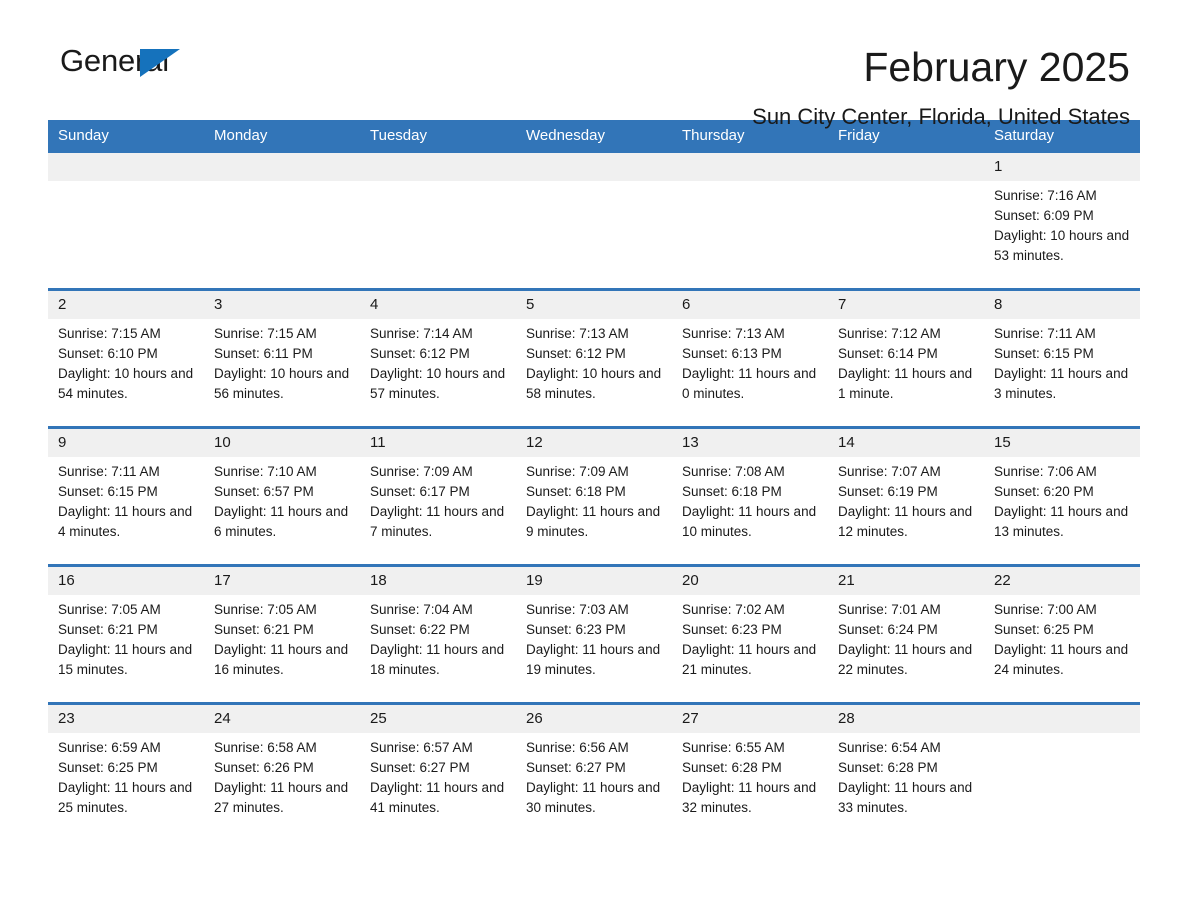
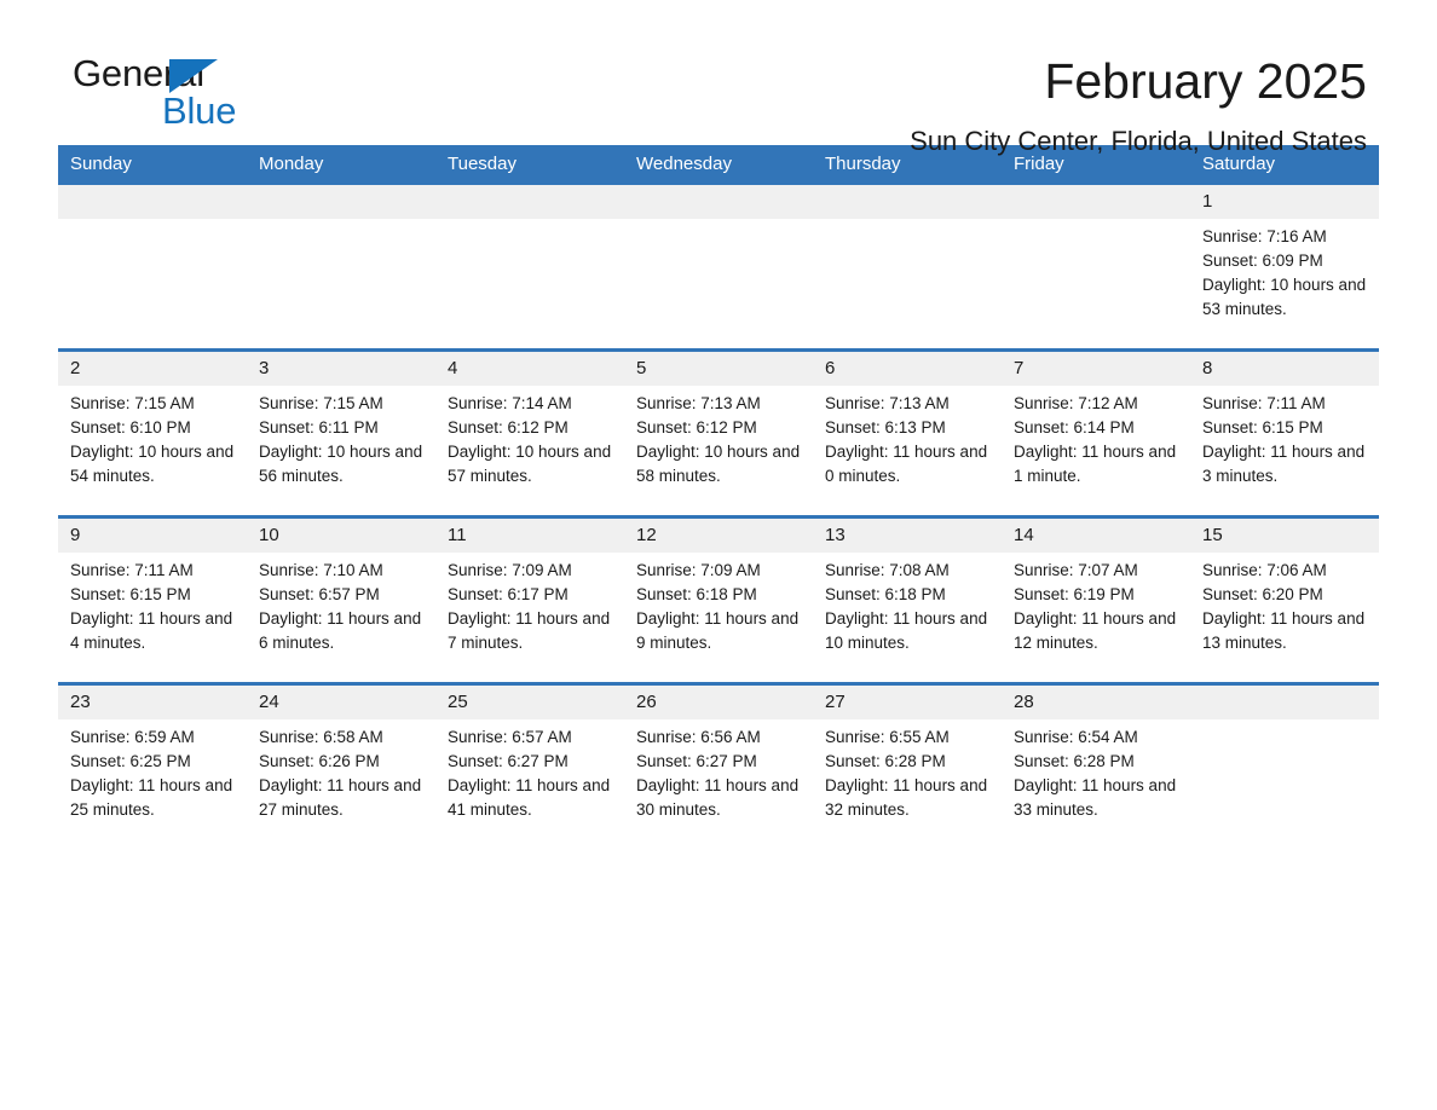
  General
+ Blue
  February 2025
  Sun City Center, Florida, United States
  Sunday	Monday	Tuesday	Wednesday	Thursday	Friday	Saturday
  						1Sunrise: 7:16 AMSunset: 6:09 PMDaylight: 10 hours and 53 minutes.
  2Sunrise: 7:15 AMSunset: 6:10 PMDaylight: 10 hours and 54 minutes.	3Sunrise: 7:15 AMSunset: 6:11 PMDaylight: 10 hours and 56 minutes.	4Sunrise: 7:14 AMSunset: 6:12 PMDaylight: 10 hours and 57 minutes.	5Sunrise: 7:13 AMSunset: 6:12 PMDaylight: 10 hours and 58 minutes.	6Sunrise: 7:13 AMSunset: 6:13 PMDaylight: 11 hours and 0 minutes.	7Sunrise: 7:12 AMSunset: 6:14 PMDaylight: 11 hours and 1 minute.	8Sunrise: 7:11 AMSunset: 6:15 PMDaylight: 11 hours and 3 minutes.
  9Sunrise: 7:11 AMSunset: 6:15 PMDaylight: 11 hours and 4 minutes.	10Sunrise: 7:10 AMSunset: 6:57 PMDaylight: 11 hours and 6 minutes.	11Sunrise: 7:09 AMSunset: 6:17 PMDaylight: 11 hours and 7 minutes.	12Sunrise: 7:09 AMSunset: 6:18 PMDaylight: 11 hours and 9 minutes.	13Sunrise: 7:08 AMSunset: 6:18 PMDaylight: 11 hours and 10 minutes.	14Sunrise: 7:07 AMSunset: 6:19 PMDaylight: 11 hours and 12 minutes.	15Sunrise: 7:06 AMSunset: 6:20 PMDaylight: 11 hours and 13 minutes.
- 16Sunrise: 7:05 AMSunset: 6:21 PMDaylight: 11 hours and 15 minutes.	17Sunrise: 7:05 AMSunset: 6:21 PMDaylight: 11 hours and 16 minutes.	18Sunrise: 7:04 AMSunset: 6:22 PMDaylight: 11 hours and 18 minutes.	19Sunrise: 7:03 AMSunset: 6:23 PMDaylight: 11 hours and 19 minutes.	20Sunrise: 7:02 AMSunset: 6:23 PMDaylight: 11 hours and 21 minutes.	21Sunrise: 7:01 AMSunset: 6:24 PMDaylight: 11 hours and 22 minutes.	22Sunrise: 7:00 AMSunset: 6:25 PMDaylight: 11 hours and 24 minutes.
  23Sunrise: 6:59 AMSunset: 6:25 PMDaylight: 11 hours and 25 minutes.	24Sunrise: 6:58 AMSunset: 6:26 PMDaylight: 11 hours and 27 minutes.	25Sunrise: 6:57 AMSunset: 6:27 PMDaylight: 11 hours and 41 minutes.	26Sunrise: 6:56 AMSunset: 6:27 PMDaylight: 11 hours and 30 minutes.	27Sunrise: 6:55 AMSunset: 6:28 PMDaylight: 11 hours and 32 minutes.	28Sunrise: 6:54 AMSunset: 6:28 PMDaylight: 11 hours and 33 minutes.
